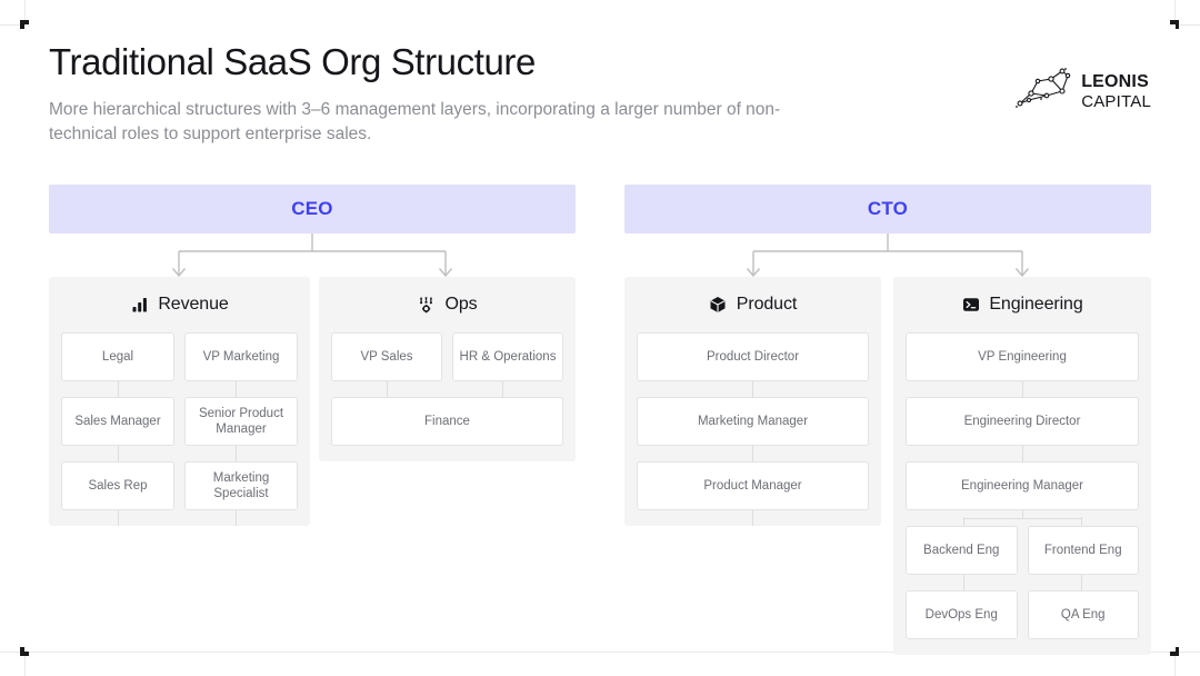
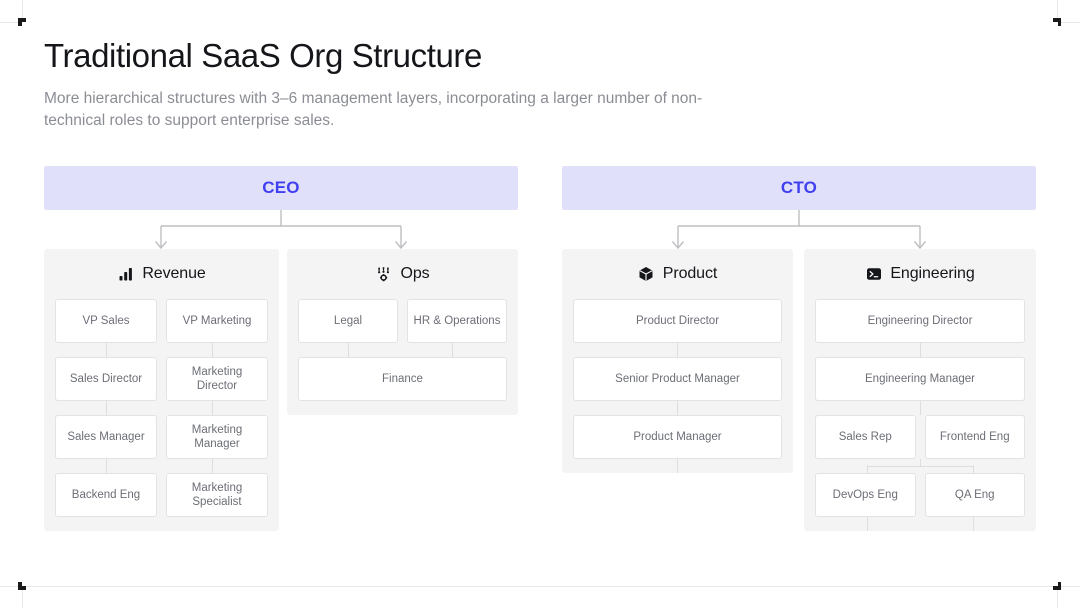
  Traditional SaaS Org Structure
  More hierarchical structures with 3–6 management layers, incorporating a larger number of non-technical roles to support enterprise sales.
- LEONIS
- CAPITAL
  CEO
  CTO
  Revenue
- Legal
+ VP Sales
  VP Marketing
+ Sales Director
+ Marketing Director
  Sales Manager
- Senior Product Manager
+ Marketing Manager
- Sales Rep
+ Backend Eng
  Marketing Specialist
  Ops
- VP Sales
+ Legal
  HR & Operations
  Finance
  Product
  Product Director
- Marketing Manager
+ Senior Product Manager
  Product Manager
  Engineering
- VP Engineering
  Engineering Director
  Engineering Manager
- Backend Eng
+ Sales Rep
  Frontend Eng
  DevOps Eng
  QA Eng
